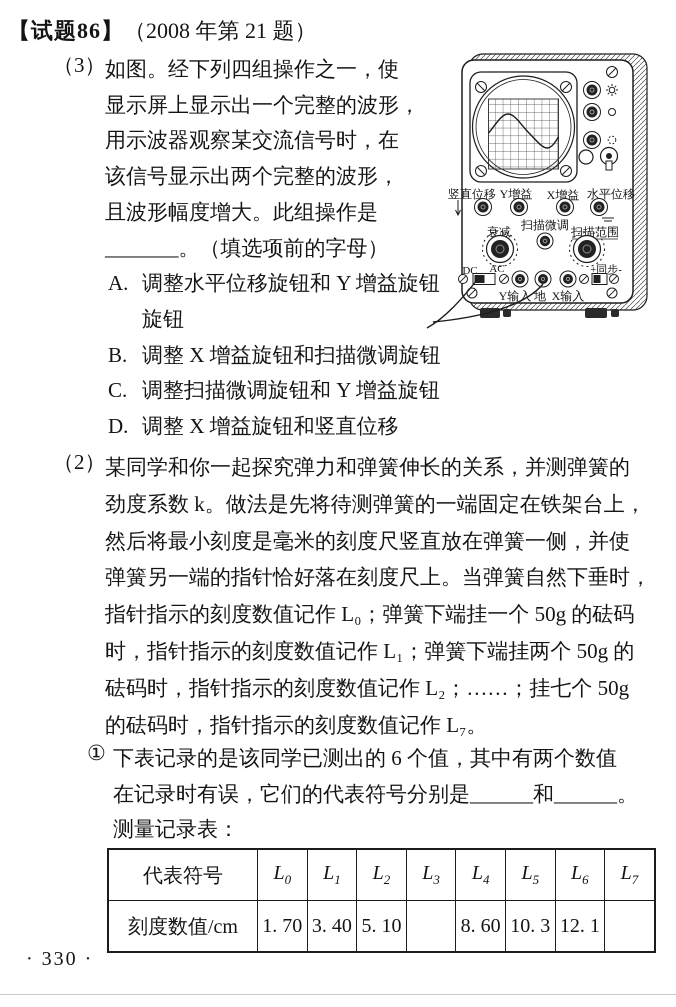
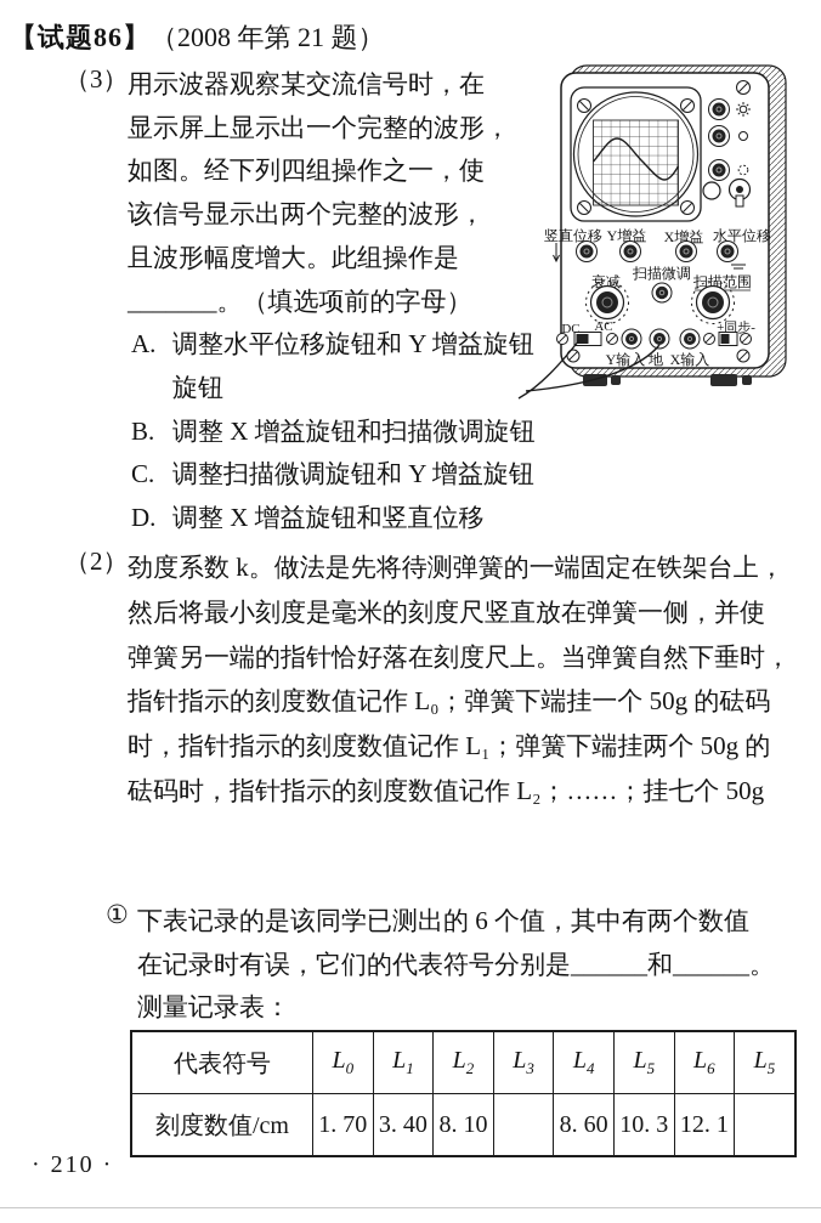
  【试题86】（2008 年第 21 题）
  （3）
- 如图。经下列四组操作之一，使
+ 用示波器观察某交流信号时，在
  显示屏上显示出一个完整的波形，
- 用示波器观察某交流信号时，在
+ 如图。经下列四组操作之一，使
  该信号显示出两个完整的波形，
  且波形幅度增大。此组操作是
  _______。（填选项前的字母）
  A. 调整水平位移旋钮和 Y 增益旋钮
  旋钮
  B. 调整 X 增益旋钮和扫描微调旋钮
  C. 调整扫描微调旋钮和 Y 增益旋钮
  D. 调整 X 增益旋钮和竖直位移
  竖直位移
  Y增益
  X增益
  水平位移
  衰减
  扫描微调
  扫范围
  DC
  AC
  +同步-
  Y输入
  地
  X输入
  （2）
- 某同学和你一起探究弹力和弹簧伸长的关系，并测弹簧的
  劲度系数 k。做法是先将待测弹簧的一端固定在铁架台上，
  然后将最小刻度是毫米的刻度尺竖直放在弹簧一侧，并使
  弹簧另一端的指针恰好落在刻度尺上。当弹簧自然下垂时，
  指针指示的刻度数值记作 L₀；弹簧下端挂一个 50g 的砝码
  时，指针指示的刻度数值记作 L₁；弹簧下端挂两个 50g 的
  砝码时，指针指示的刻度数值记作 L₂；……；挂七个 50g
- 的砝码时，指针指示的刻度数值记作 L₇。
  ①
  下表记录的是该同学已测出的 6 个值，其中有两个数值
  在记录时有误，它们的代表符号分别是______和______。
  测量记录表：
- 代表符号	L0	L1	L2	L3	L4	L5	L6	L7
+ 代表符号	L0	L1	L2	L3	L4	L5	L6	L5
- 刻度数值/cm	1. 70	3. 40	5. 10		8. 60	10. 3	12. 1
+ 刻度数值/cm	1. 70	3. 40	8. 10		8. 60	10. 3	12. 1
- · 330 ·
+ · 210 ·
